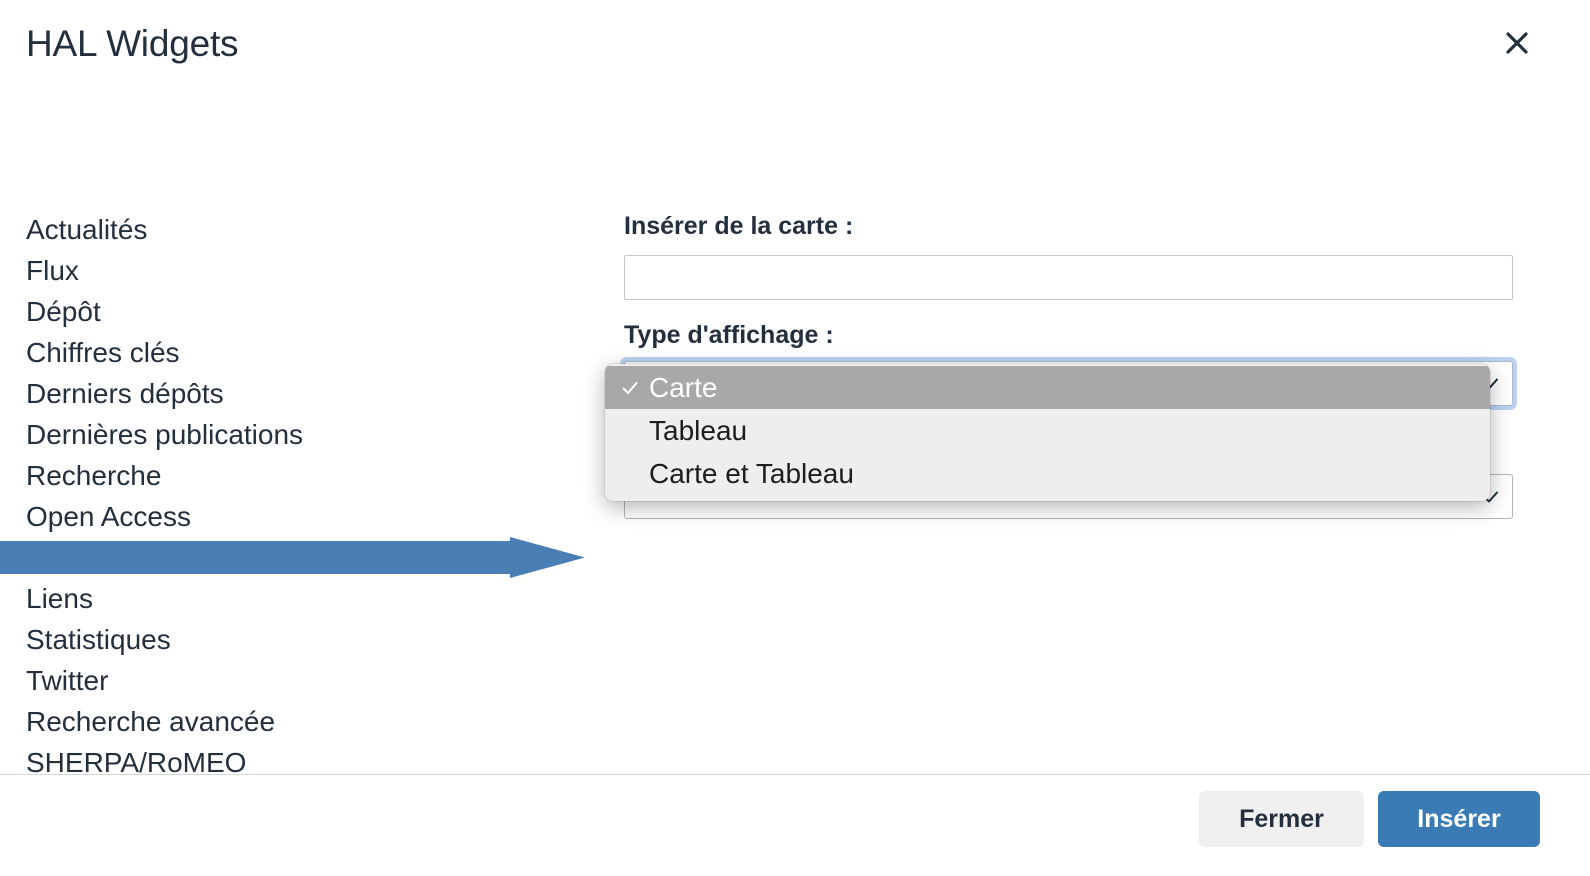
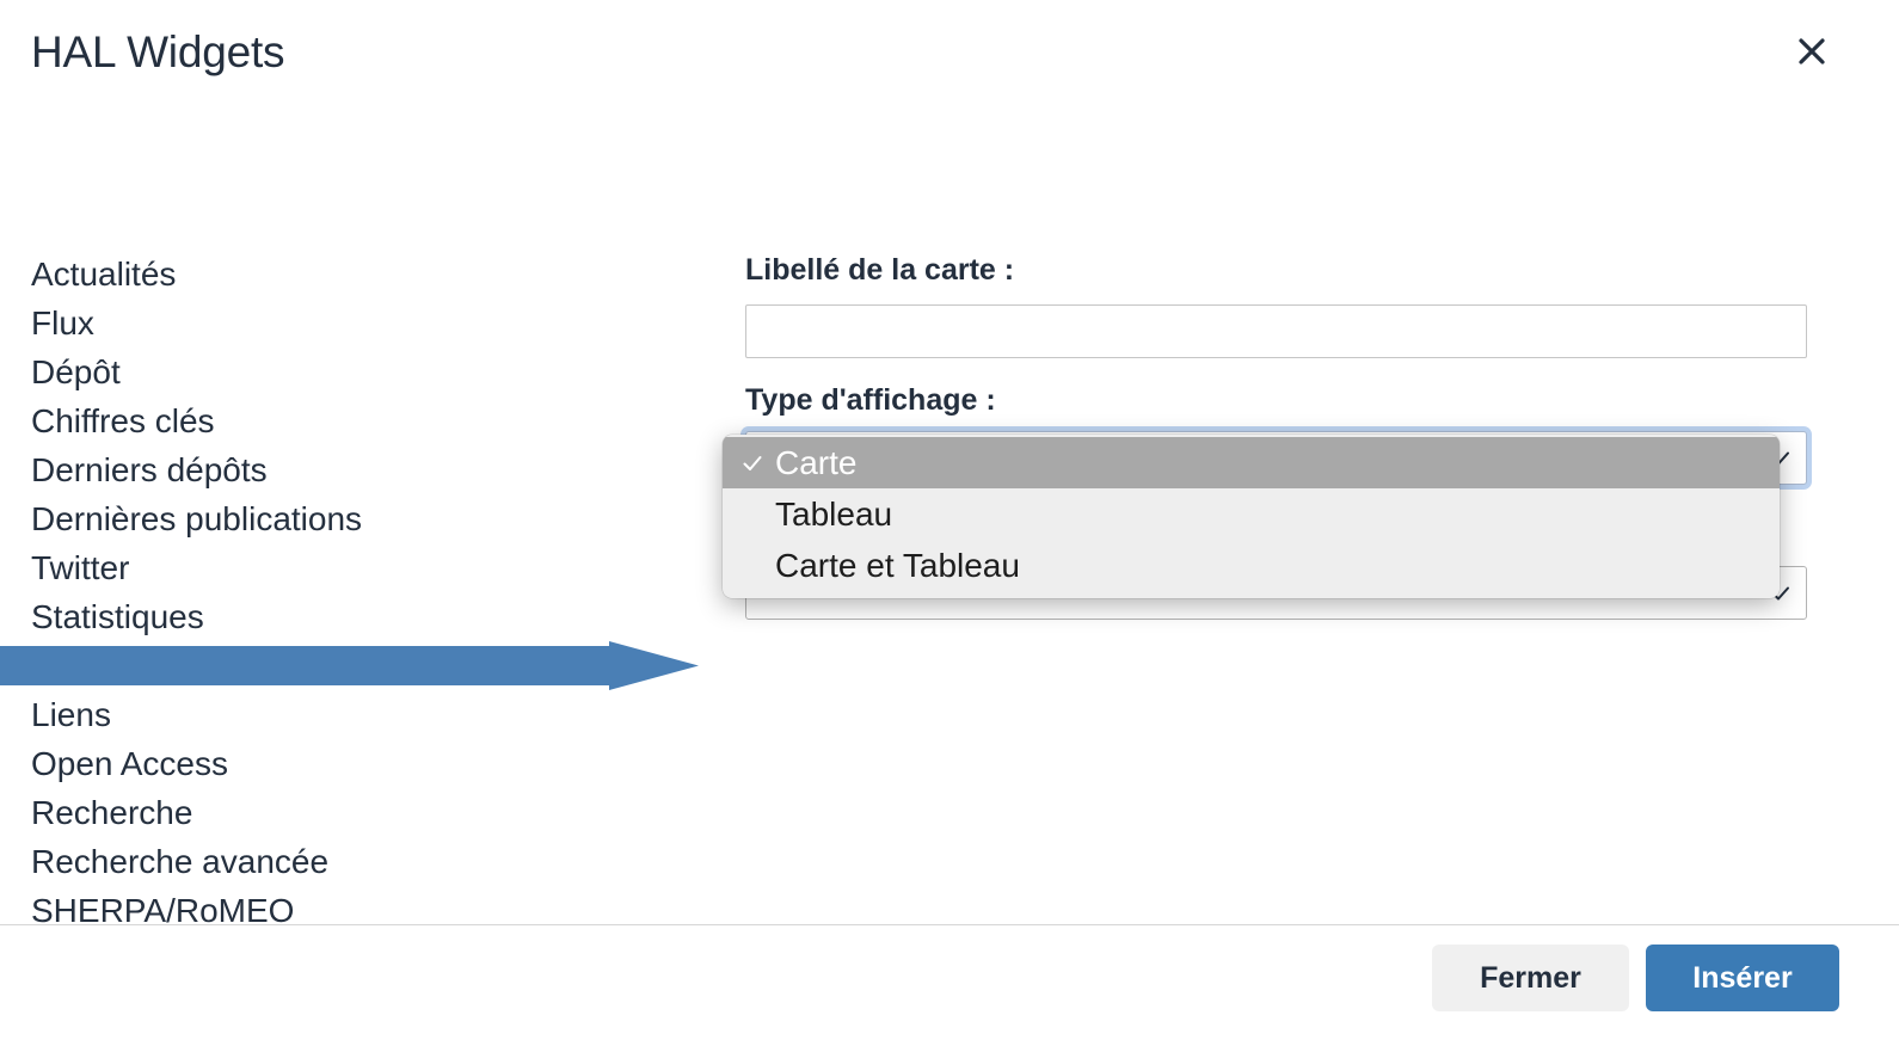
  HAL Widgets
  Actualités
  Flux
  Dépôt
  Chiffres clés
  Derniers dépôts
  Dernières publications
- Recherche
+ Twitter
- Open Access
+ Statistiques
  Liens
- Statistiques
+ Open Access
- Twitter
+ Recherche
  Recherche avancée
  SHERPA/RoMEO
- Insérer de la carte :
+ Libellé de la carte :
  Type d'affichage :
  Carte
  Tableau
  Carte et Tableau
  Fermer
  Insérer
